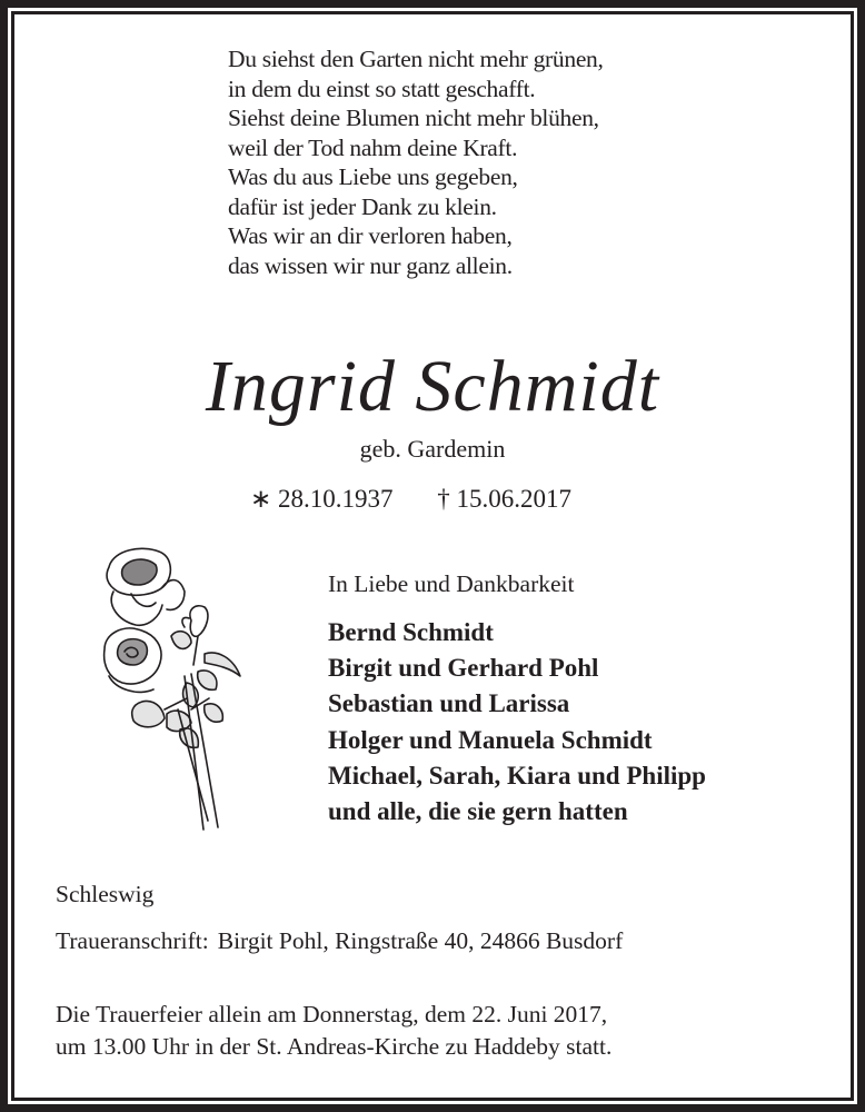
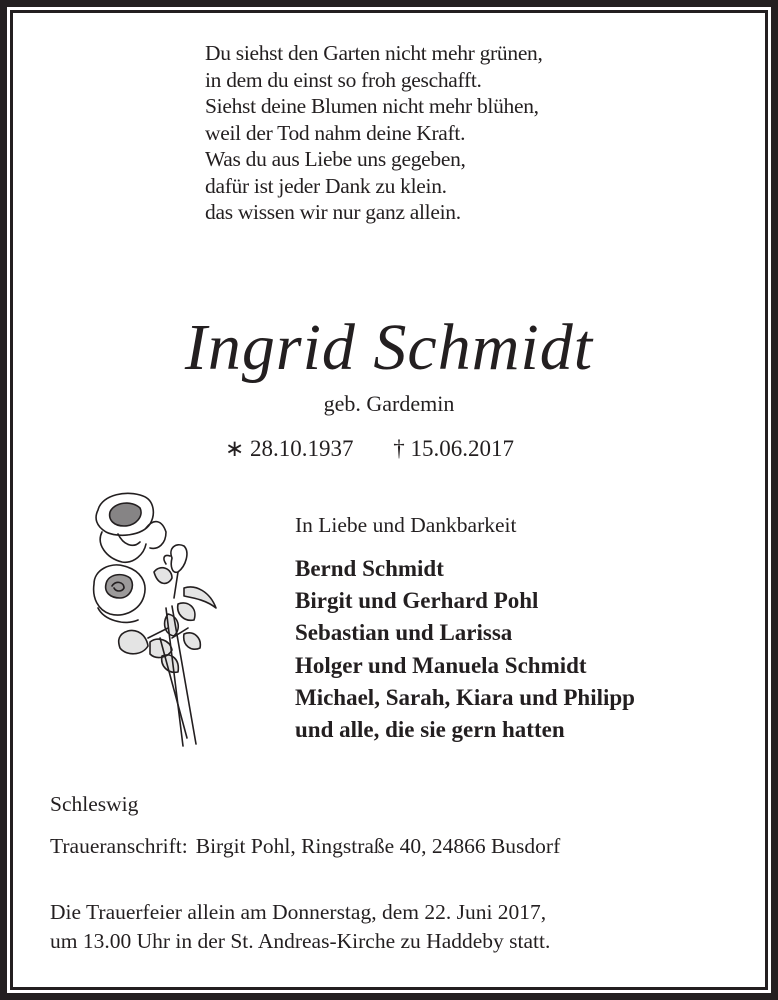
  Du siehst den Garten nicht mehr grünen,
- in dem du einst so statt geschafft.
+ in dem du einst so froh geschafft.
  Siehst deine Blumen nicht mehr blühen,
  weil der Tod nahm deine Kraft.
  Was du aus Liebe uns gegeben,
  dafür ist jeder Dank zu klein.
- Was wir an dir verloren haben,
  das wissen wir nur ganz allein.
  Ingrid Schmidt
  geb. Gardemin
  ∗ 28.10.1937 † 15.06.2017
  In Liebe und Dankbarkeit
  Bernd Schmidt
  Birgit und Gerhard Pohl
  Sebastian und Larissa
  Holger und Manuela Schmidt
  Michael, Sarah, Kiara und Philipp
  und alle, die sie gern hatten
  Schleswig
  Traueranschrift: Birgit Pohl, Ringstraße 40, 24866 Busdorf
  Die Trauerfeier allein am Donnerstag, dem 22. Juni 2017,
  um 13.00 Uhr in der St. Andreas-Kirche zu Haddeby statt.
